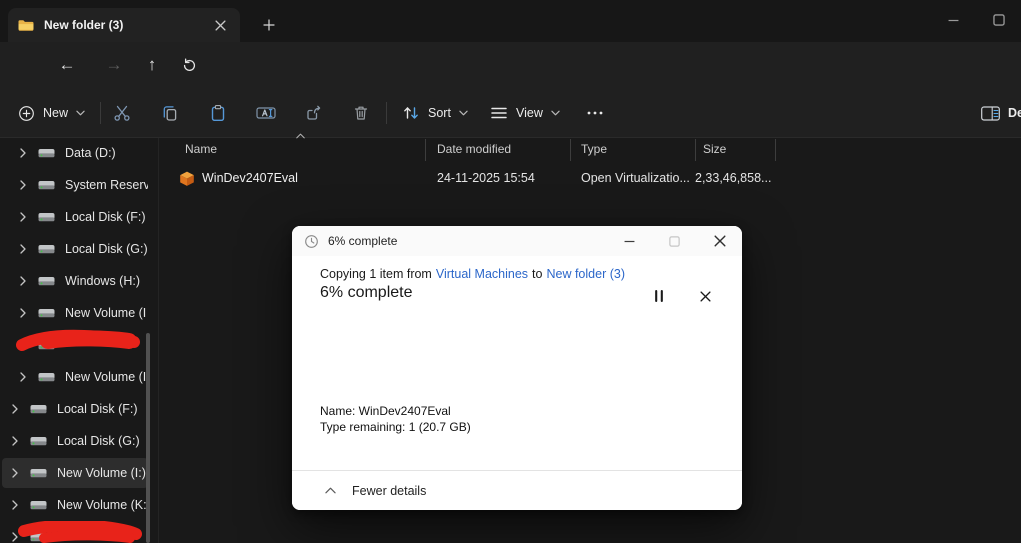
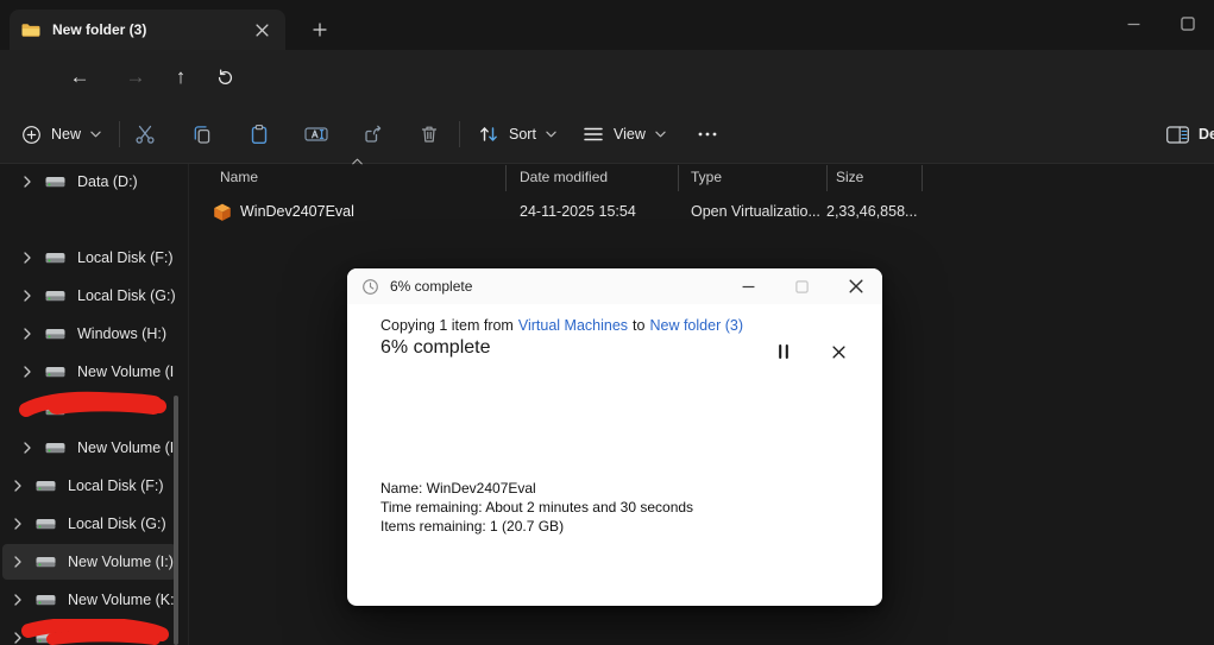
  New folder (3)
  ←
  →
  ↑
  New
  Sort
  View
  Data (D:)
- System Reserv
  Local Disk (F:)
  Local Disk (G:)
  Windows (H:)
  New Volume (I
  New Volume (I
  Local Disk (F:)
  Local Disk (G:)
  New Volume (I:)
  New Volume (K:
  Name
  Date modified
  Type
  Size
  WinDev2407Eval
  24-11-2025 15:54
  Open Virtualizatio...
  2,33,46,858...
  6% complete
  Copying 1 item from
  Virtual Machines
  to
  New folder (3)
  6% complete
  Name: WinDev2407Eval
+ Time remaining: About 2 minutes and 30 seconds
- Type remaining: 1 (20.7 GB)
+ Items remaining: 1 (20.7 GB)
- Fewer details
